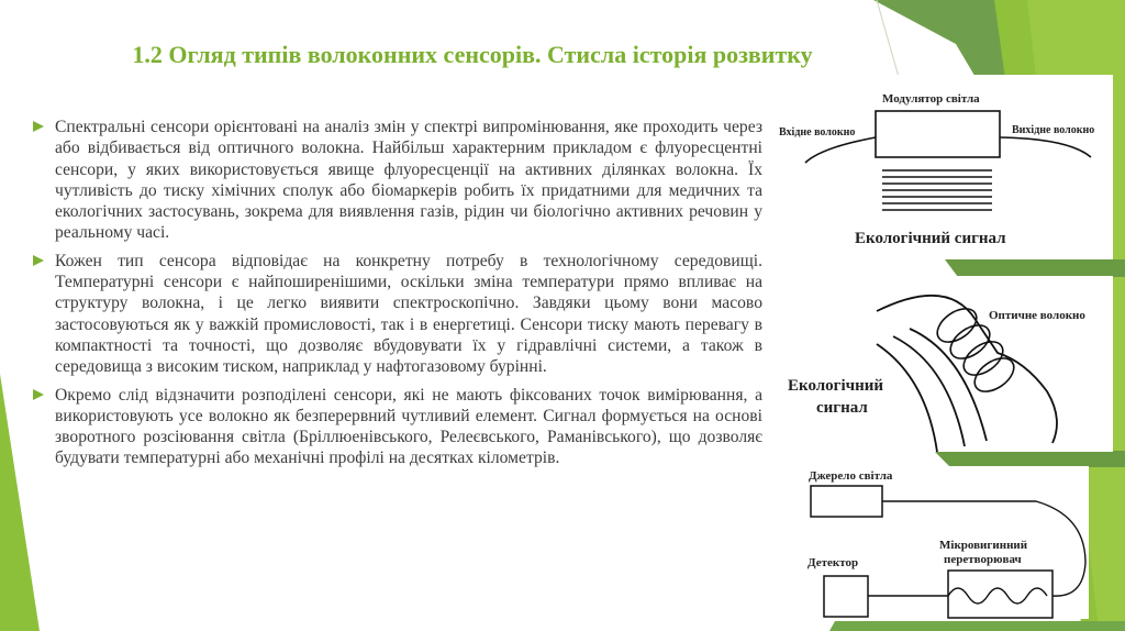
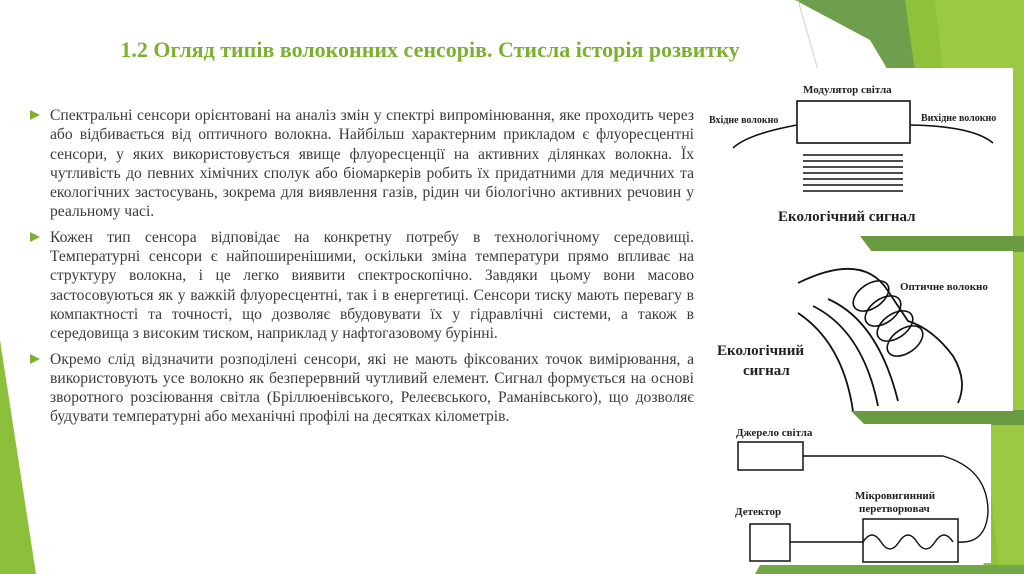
  1.2 Огляд типів волоконних сенсорів. Стисла історія розвитку
- Спектральні сенсори орієнтовані на аналіз змін у спектрі випромінювання, яке проходить через або відбивається від оптичного волокна. Найбільш характерним прикладом є флуоресцентні сенсори, у яких використовується явище флуоресценції на активних ділянках волокна. Їх чутливість до тиску хімічних сполук або біомаркерів робить їх придатними для медичних та екологічних застосувань, зокрема для виявлення газів, рідин чи біологічно активних речовин у реальному часі.
+ Спектральні сенсори орієнтовані на аналіз змін у спектрі випромінювання, яке проходить через або відбивається від оптичного волокна. Найбільш характерним прикладом є флуоресцентні сенсори, у яких використовується явище флуоресценції на активних ділянках волокна. Їх чутливість до певних хімічних сполук або біомаркерів робить їх придатними для медичних та екологічних застосувань, зокрема для виявлення газів, рідин чи біологічно активних речовин у реальному часі.
- Кожен тип сенсора відповідає на конкретну потребу в технологічному середовищі. Температурні сенсори є найпоширенішими, оскільки зміна температури прямо впливає на структуру волокна, і це легко виявити спектроскопічно. Завдяки цьому вони масово застосовуються як у важкій промисловості, так і в енергетиці. Сенсори тиску мають перевагу в компактності та точності, що дозволяє вбудовувати їх у гідравлічні системи, а також в середовища з високим тиском, наприклад у нафтогазовому бурінні.
+ Кожен тип сенсора відповідає на конкретну потребу в технологічному середовищі. Температурні сенсори є найпоширенішими, оскільки зміна температури прямо впливає на структуру волокна, і це легко виявити спектроскопічно. Завдяки цьому вони масово застосовуються як у важкій флуоресцентні, так і в енергетиці. Сенсори тиску мають перевагу в компактності та точності, що дозволяє вбудовувати їх у гідравлічні системи, а також в середовища з високим тиском, наприклад у нафтогазовому бурінні.
  Окремо слід відзначити розподілені сенсори, які не мають фіксованих точок вимірювання, а використовують усе волокно як безперервний чутливий елемент. Сигнал формується на основі зворотного розсіювання світла (Бріллюенівського, Релеєвського, Раманівського), що дозволяє будувати температурні або механічні профілі на десятках кілометрів.
  Модулятор світла
  Вхідне волокно
  Вихідне волокно
  Екологічний сигнал
  Оптичне волокно
  Екологічний
  сигнал
  Джерело світла
  Мікровигинний
  перетворювач
  Детектор
